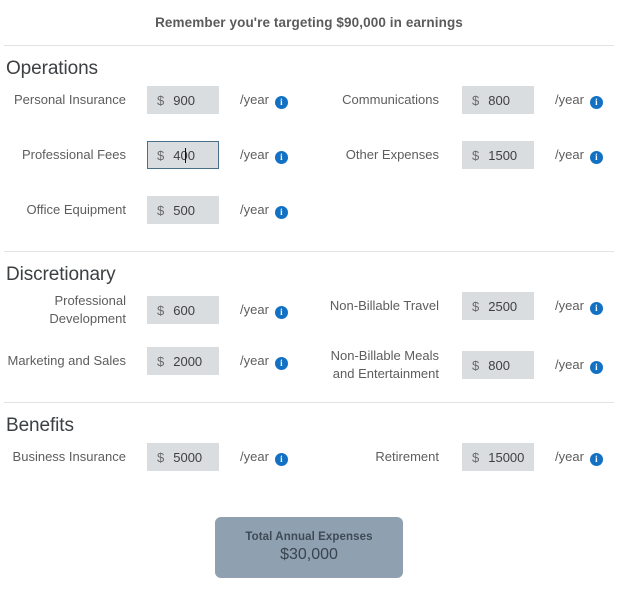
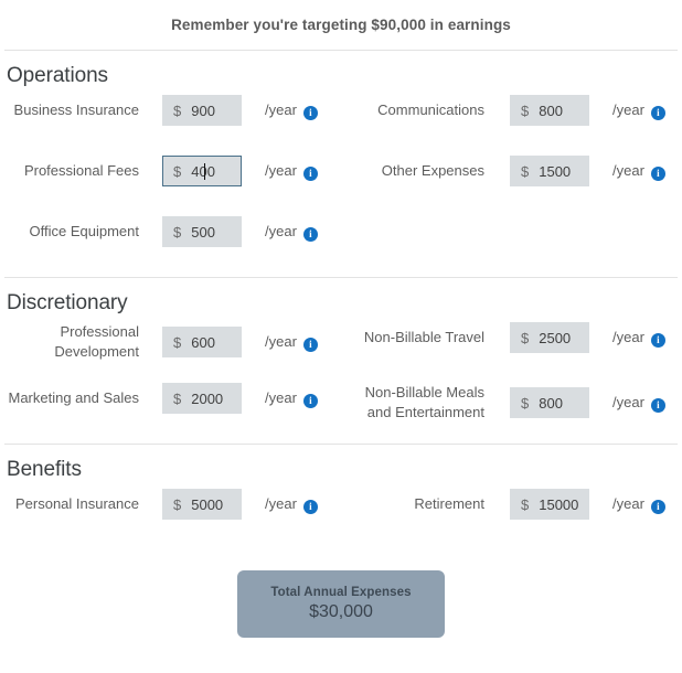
  Remember you're targeting $90,000 in earnings
  Operations
- Personal Insurance
+ Business Insurance
  $
  900
  /year i
  Communications
  $
  800
  /year i
  Professional Fees
  $
  /year i
  Other Expenses
  $
  1500
  /year i
  Office Equipment
  $
  500
  /year i
  Discretionary
  Professional Development
  $
  600
  /year i
  Non-Billable Travel
  $
  2500
  /year i
  Marketing and Sales
  $
  2000
  /year i
  Non-Billable Meals and Entertainment
  $
  800
  /year i
  Benefits
- Business Insurance
+ Personal Insurance
  $
  5000
  /year i
  Retirement
  $
  15000
  /year i
  Total Annual Expenses
  $30,000
